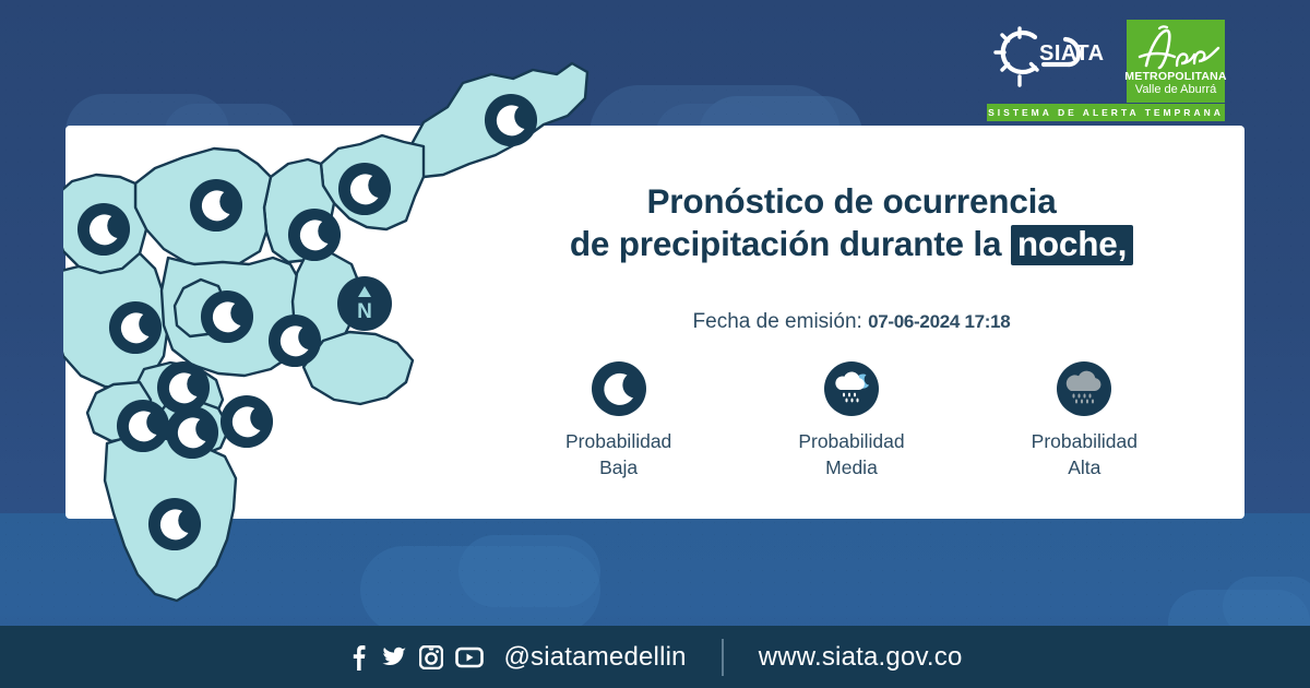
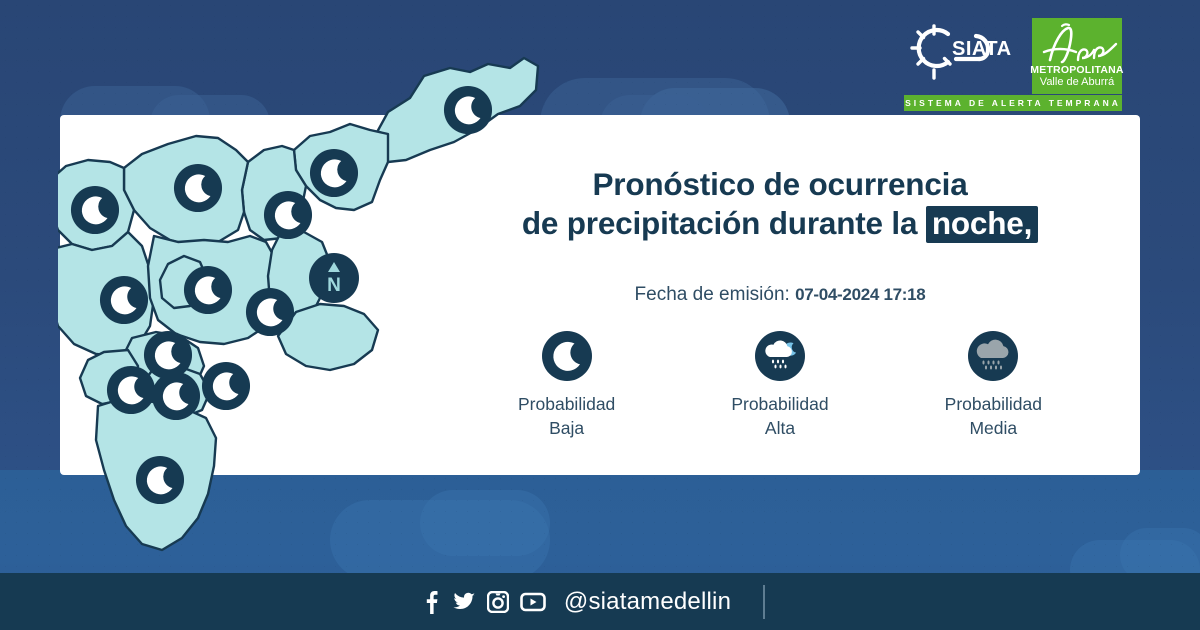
  N
  Pronóstico de ocurrencia
  de precipitación durante la noche,
- Fecha de emisión: 07-06-2024 17:18
+ Fecha de emisión: 07-04-2024 17:18
  Probabilidad
  Baja
  Probabilidad
- Media
+ Alta
  Probabilidad
- Alta
+ Media
  SIATA
  METROPOLITANA
  Valle de Aburrá
  SISTEMA DE ALERTA TEMPRANA
  @siatamedellin
- www.siata.gov.co
